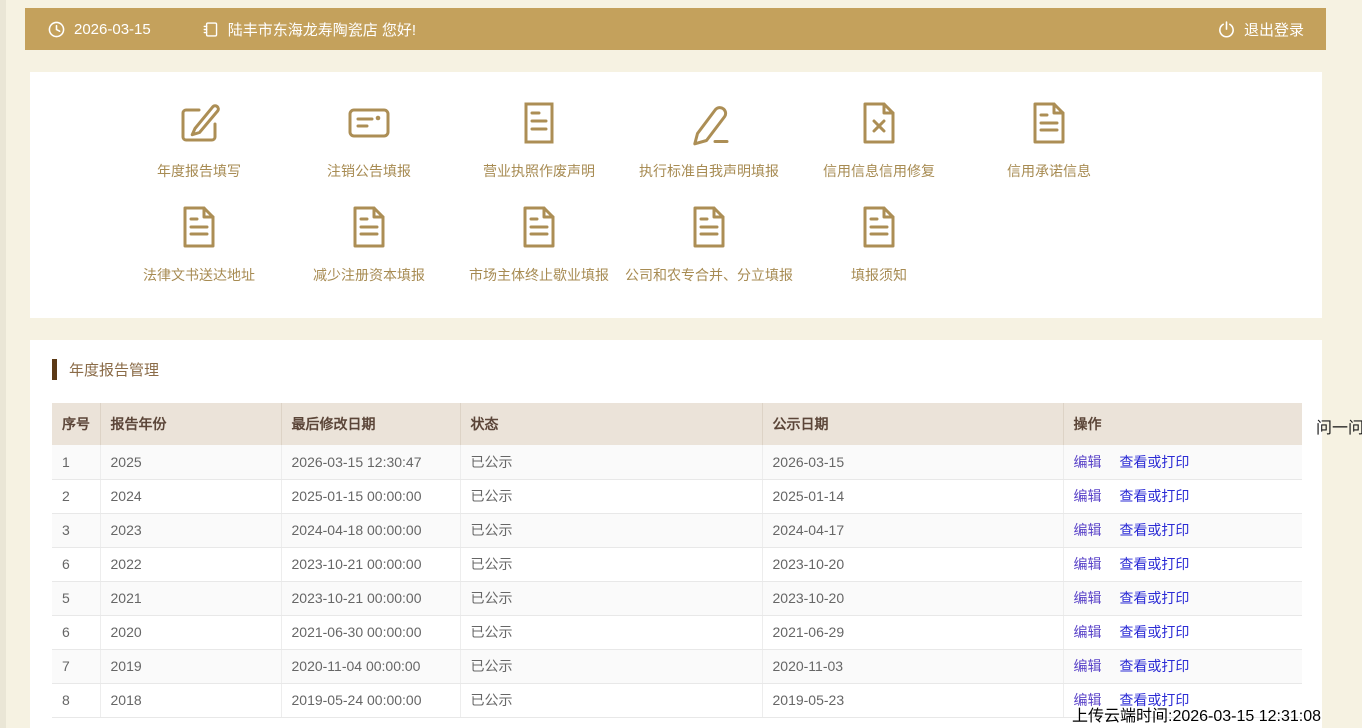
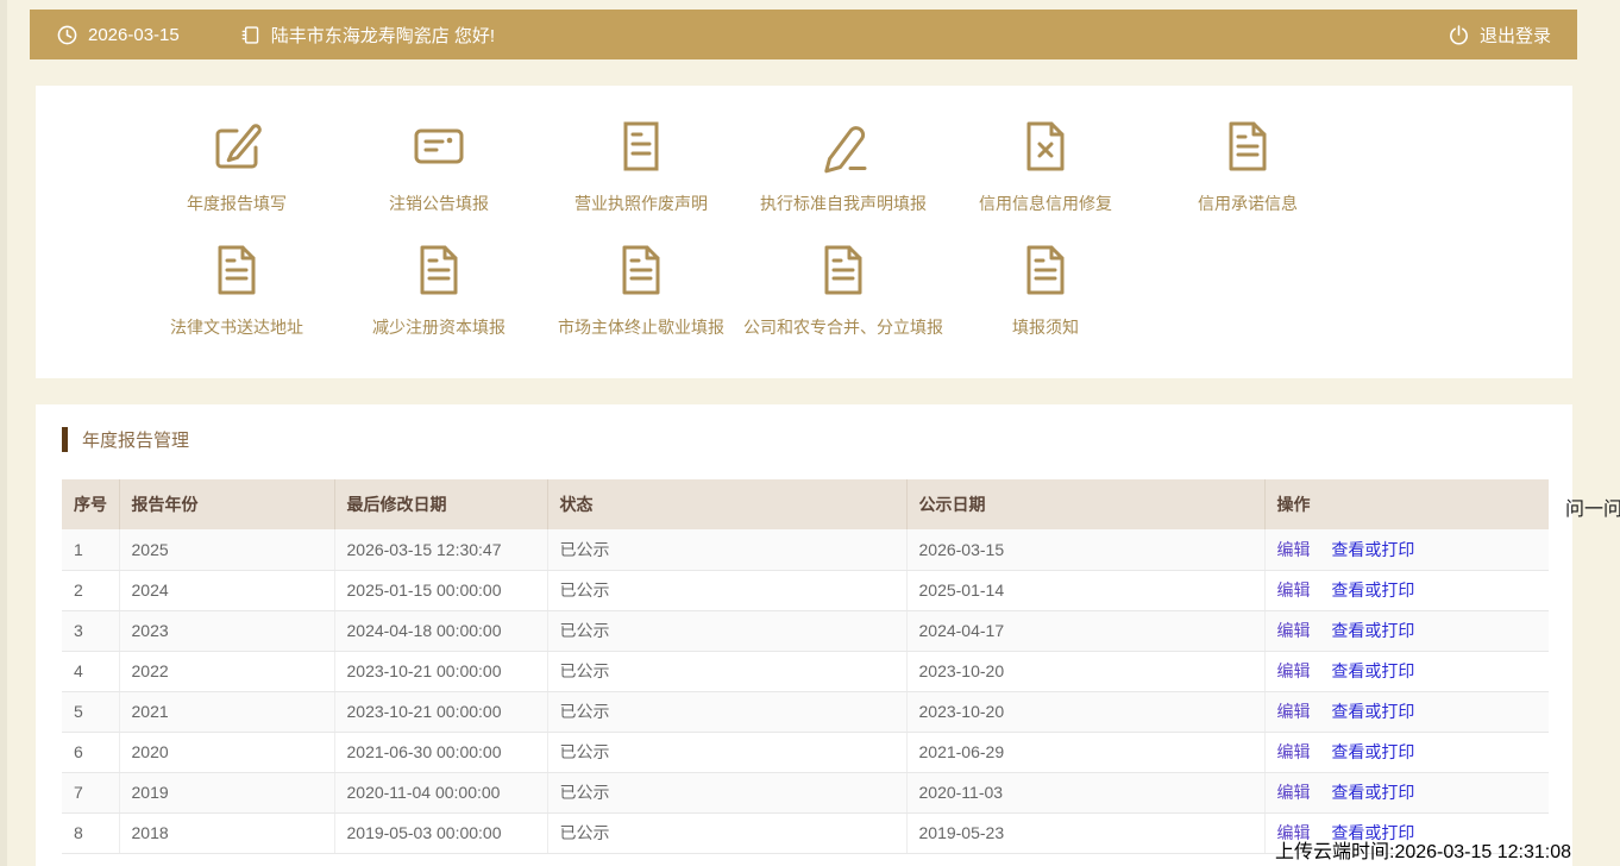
  2026-03-15
  陆丰市东海龙寿陶瓷店 您好!
  退出登录
  年度报告填写
  注销公告填报
  营业执照作废声明
  执行标准自我声明填报
  信用信息信用修复
  信用承诺信息
  法律文书送达地址
  减少注册资本填报
  市场主体终止歇业填报
  公司和农专合并、分立填报
  填报须知
  年度报告管理
  序号	报告年份	最后修改日期	状态	公示日期	操作
  1	2025	2026-03-15 12:30:47	已公示	2026-03-15	编辑 查看或打印
  2	2024	2025-01-15 00:00:00	已公示	2025-01-14	编辑 查看或打印
  3	2023	2024-04-18 00:00:00	已公示	2024-04-17	编辑 查看或打印
- 6	2022	2023-10-21 00:00:00	已公示	2023-10-20	编辑 查看或打印
+ 4	2022	2023-10-21 00:00:00	已公示	2023-10-20	编辑 查看或打印
  5	2021	2023-10-21 00:00:00	已公示	2023-10-20	编辑 查看或打印
  6	2020	2021-06-30 00:00:00	已公示	2021-06-29	编辑 查看或打印
  7	2019	2020-11-04 00:00:00	已公示	2020-11-03	编辑 查看或打印
- 8	2018	2019-05-24 00:00:00	已公示	2019-05-23	编辑 查看或打印
+ 8	2018	2019-05-03 00:00:00	已公示	2019-05-23	编辑 查看或打印
  问一问
  上传云端时间:2026-03-15 12:31:08
